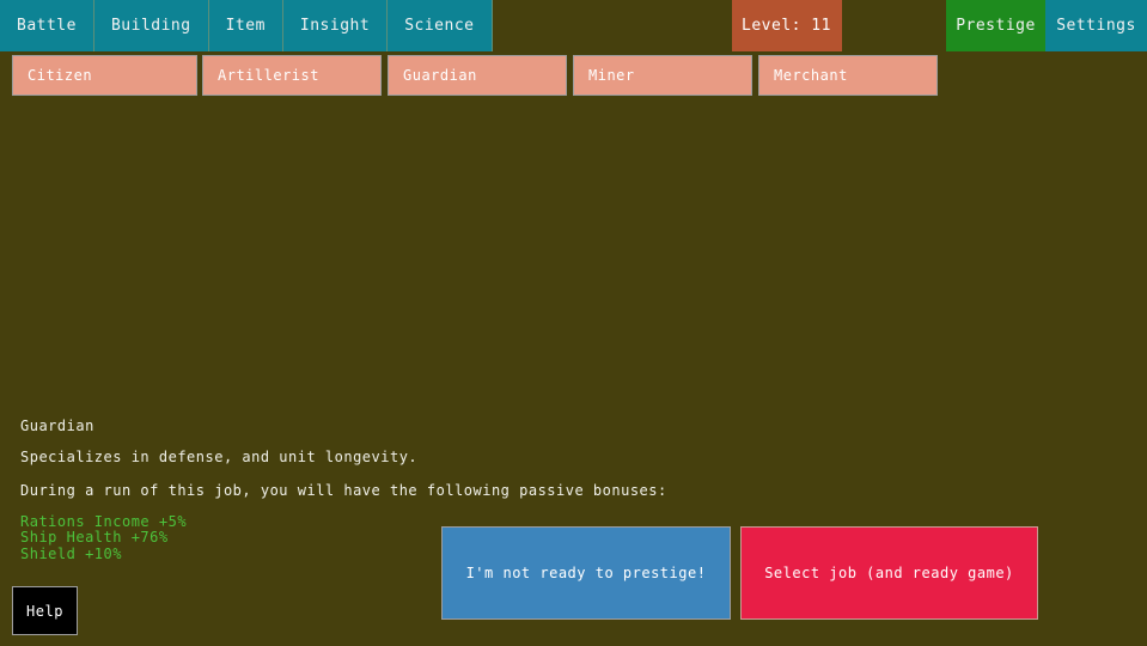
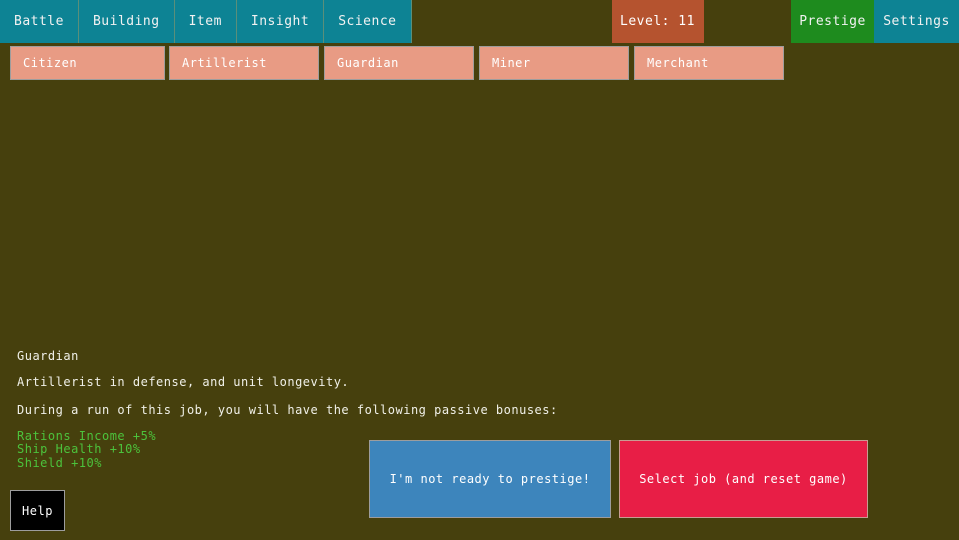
  Battle
  Building
  Item
  Insight
  Science
  Level: 11
  Prestige
  Settings
  Citizen
  Artillerist
  Guardian
  Miner
  Merchant
  Guardian
- Specializes in defense, and unit longevity.
+ Artillerist in defense, and unit longevity.
  During a run of this job, you will have the following passive bonuses:
  Rations Income +5%
- Ship Health +76%
+ Ship Health +10%
  Shield +10%
  I'm not ready to prestige!
- Select job (and ready game)
+ Select job (and reset game)
  Help
